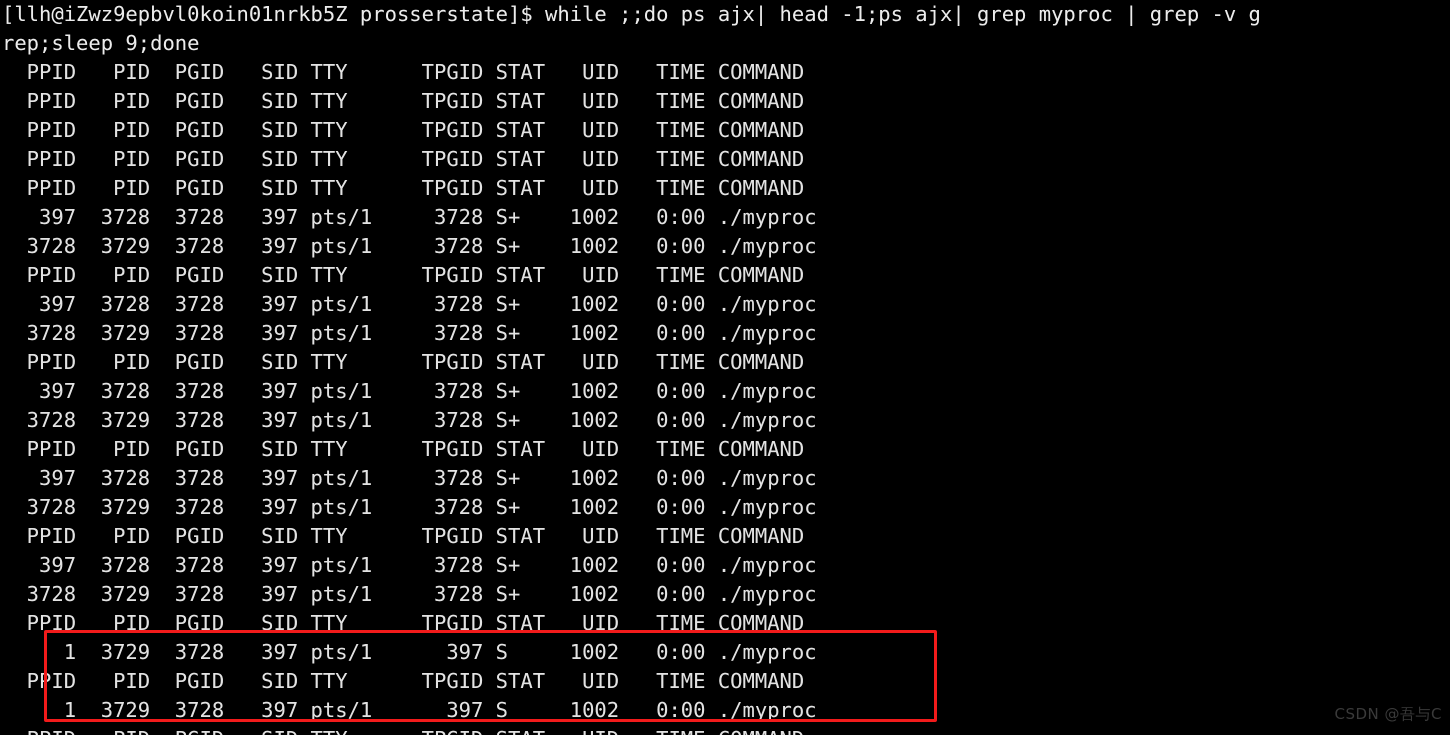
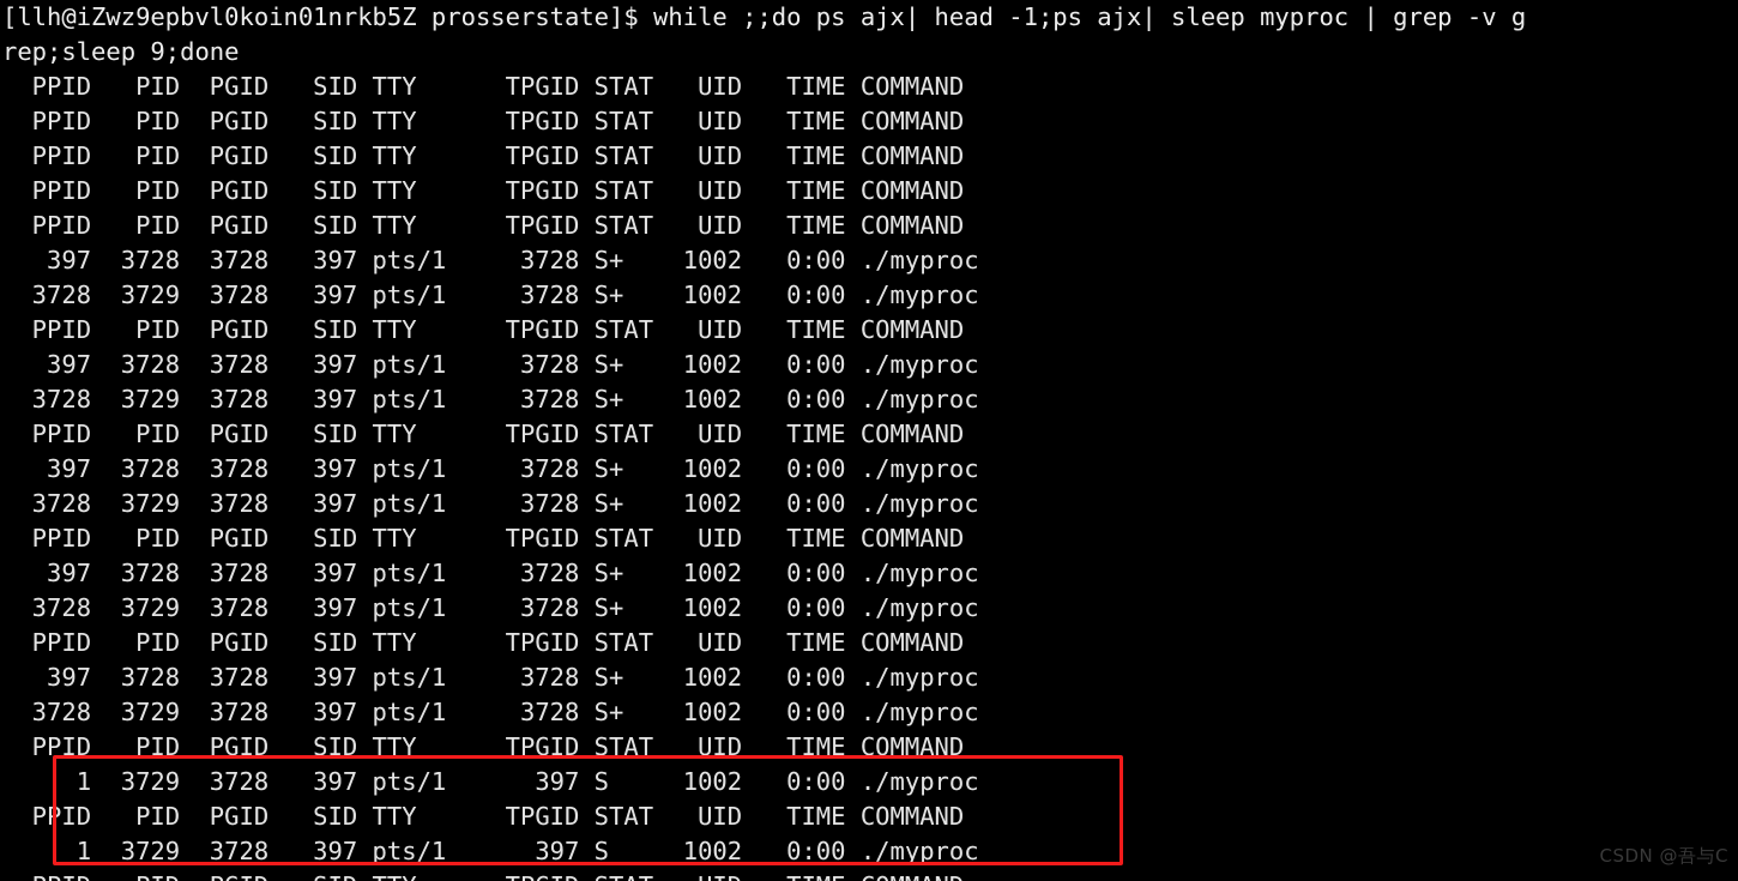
- [llh@iZwz9epbvl0koin01nrkb5Z prosserstate]$ while ;;do ps ajx| head -1;ps ajx| grep myproc | grep -v g
+ [llh@iZwz9epbvl0koin01nrkb5Z prosserstate]$ while ;;do ps ajx| head -1;ps ajx| sleep myproc | grep -v g
  rep;sleep 9;done
  PPID PID PGID SID TTY TPGID STAT UID TIME COMMAND
  PPID PID PGID SID TTY TPGID STAT UID TIME COMMAND
  PPID PID PGID SID TTY TPGID STAT UID TIME COMMAND
  PPID PID PGID SID TTY TPGID STAT UID TIME COMMAND
  PPID PID PGID SID TTY TPGID STAT UID TIME COMMAND
  397 3728 3728 397 pts/1 3728 S+ 1002 0:00 ./myproc
  3728 3729 3728 397 pts/1 3728 S+ 1002 0:00 ./myproc
  PPID PID PGID SID TTY TPGID STAT UID TIME COMMAND
  397 3728 3728 397 pts/1 3728 S+ 1002 0:00 ./myproc
  3728 3729 3728 397 pts/1 3728 S+ 1002 0:00 ./myproc
  PPID PID PGID SID TTY TPGID STAT UID TIME COMMAND
  397 3728 3728 397 pts/1 3728 S+ 1002 0:00 ./myproc
  3728 3729 3728 397 pts/1 3728 S+ 1002 0:00 ./myproc
  PPID PID PGID SID TTY TPGID STAT UID TIME COMMAND
  397 3728 3728 397 pts/1 3728 S+ 1002 0:00 ./myproc
  3728 3729 3728 397 pts/1 3728 S+ 1002 0:00 ./myproc
  PPID PID PGID SID TTY TPGID STAT UID TIME COMMAND
  397 3728 3728 397 pts/1 3728 S+ 1002 0:00 ./myproc
  3728 3729 3728 397 pts/1 3728 S+ 1002 0:00 ./myproc
  PPID PID PGID SID TTY TPGID STAT UID TIME COMMAND
  1 3729 3728 397 pts/1 397 S 1002 0:00 ./myproc
  PPID PID PGID SID TTY TPGID STAT UID TIME COMMAND
  1 3729 3728 397 pts/1 397 S 1002 0:00 ./myproc
  CSDN @吾与C
